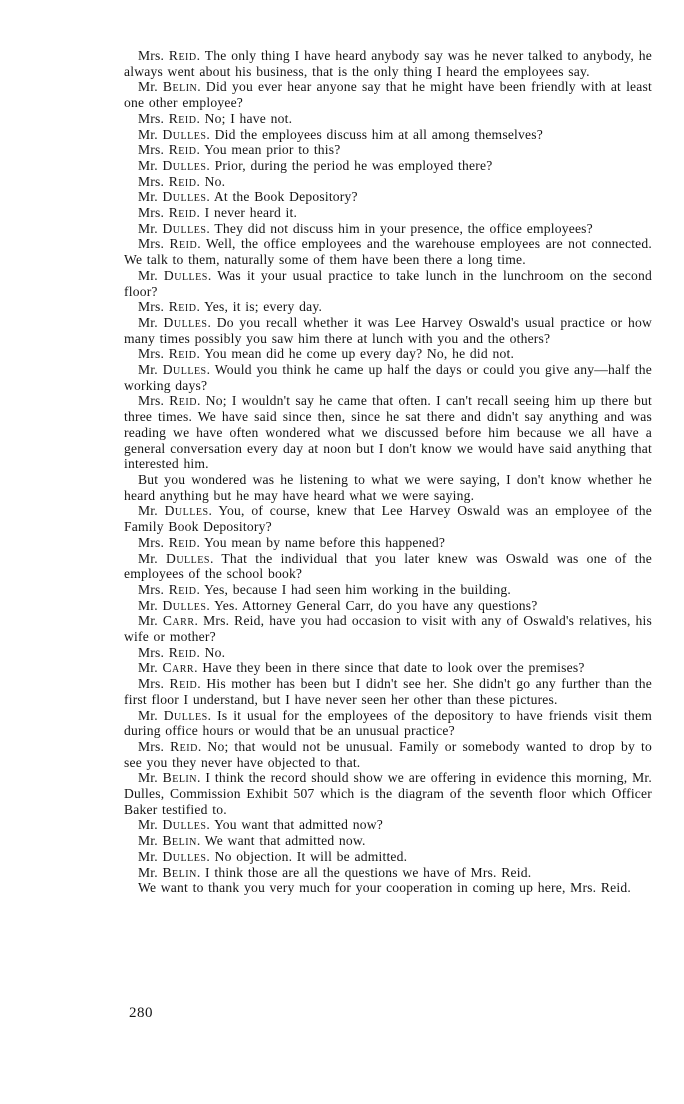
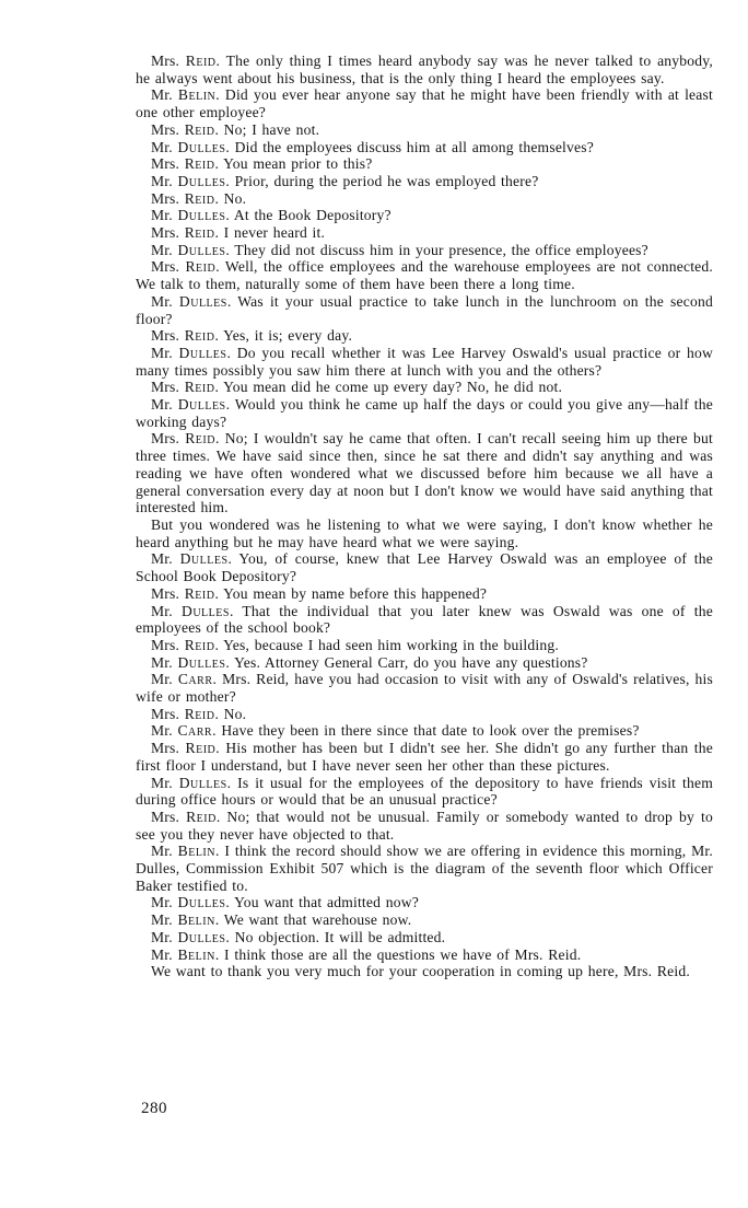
- Mrs. Reid. The only thing I have heard anybody say was he never talked to anybody, he always went about his business, that is the only thing I heard the employees say.
+ Mrs. Reid. The only thing I times heard anybody say was he never talked to anybody, he always went about his business, that is the only thing I heard the employees say.
  Mr. Belin. Did you ever hear anyone say that he might have been friendly with at least one other employee?
  Mrs. Reid. No; I have not.
  Mr. Dulles. Did the employees discuss him at all among themselves?
  Mrs. Reid. You mean prior to this?
  Mr. Dulles. Prior, during the period he was employed there?
  Mrs. Reid. No.
  Mr. Dulles. At the Book Depository?
  Mrs. Reid. I never heard it.
  Mr. Dulles. They did not discuss him in your presence, the office employees?
  Mrs. Reid. Well, the office employees and the warehouse employees are not connected. We talk to them, naturally some of them have been there a long time.
  Mr. Dulles. Was it your usual practice to take lunch in the lunchroom on the second floor?
  Mrs. Reid. Yes, it is; every day.
  Mr. Dulles. Do you recall whether it was Lee Harvey Oswald's usual practice or how many times possibly you saw him there at lunch with you and the others?
  Mrs. Reid. You mean did he come up every day? No, he did not.
  Mr. Dulles. Would you think he came up half the days or could you give any—half the working days?
  Mrs. Reid. No; I wouldn't say he came that often. I can't recall seeing him up there but three times. We have said since then, since he sat there and didn't say anything and was reading we have often wondered what we discussed before him because we all have a general conversation every day at noon but I don't know we would have said anything that interested him.
  But you wondered was he listening to what we were saying, I don't know whether he heard anything but he may have heard what we were saying.
- Mr. Dulles. You, of course, knew that Lee Harvey Oswald was an employee of the Family Book Depository?
+ Mr. Dulles. You, of course, knew that Lee Harvey Oswald was an employee of the School Book Depository?
  Mrs. Reid. You mean by name before this happened?
  Mr. Dulles. That the individual that you later knew was Oswald was one of the employees of the school book?
  Mrs. Reid. Yes, because I had seen him working in the building.
  Mr. Dulles. Yes. Attorney General Carr, do you have any questions?
  Mr. Carr. Mrs. Reid, have you had occasion to visit with any of Oswald's relatives, his wife or mother?
  Mrs. Reid. No.
  Mr. Carr. Have they been in there since that date to look over the premises?
  Mrs. Reid. His mother has been but I didn't see her. She didn't go any further than the first floor I understand, but I have never seen her other than these pictures.
  Mr. Dulles. Is it usual for the employees of the depository to have friends visit them during office hours or would that be an unusual practice?
  Mrs. Reid. No; that would not be unusual. Family or somebody wanted to drop by to see you they never have objected to that.
  Mr. Belin. I think the record should show we are offering in evidence this morning, Mr. Dulles, Commission Exhibit 507 which is the diagram of the seventh floor which Officer Baker testified to.
  Mr. Dulles. You want that admitted now?
- Mr. Belin. We want that admitted now.
+ Mr. Belin. We want that warehouse now.
  Mr. Dulles. No objection. It will be admitted.
  Mr. Belin. I think those are all the questions we have of Mrs. Reid.
  We want to thank you very much for your cooperation in coming up here, Mrs. Reid.
  280
